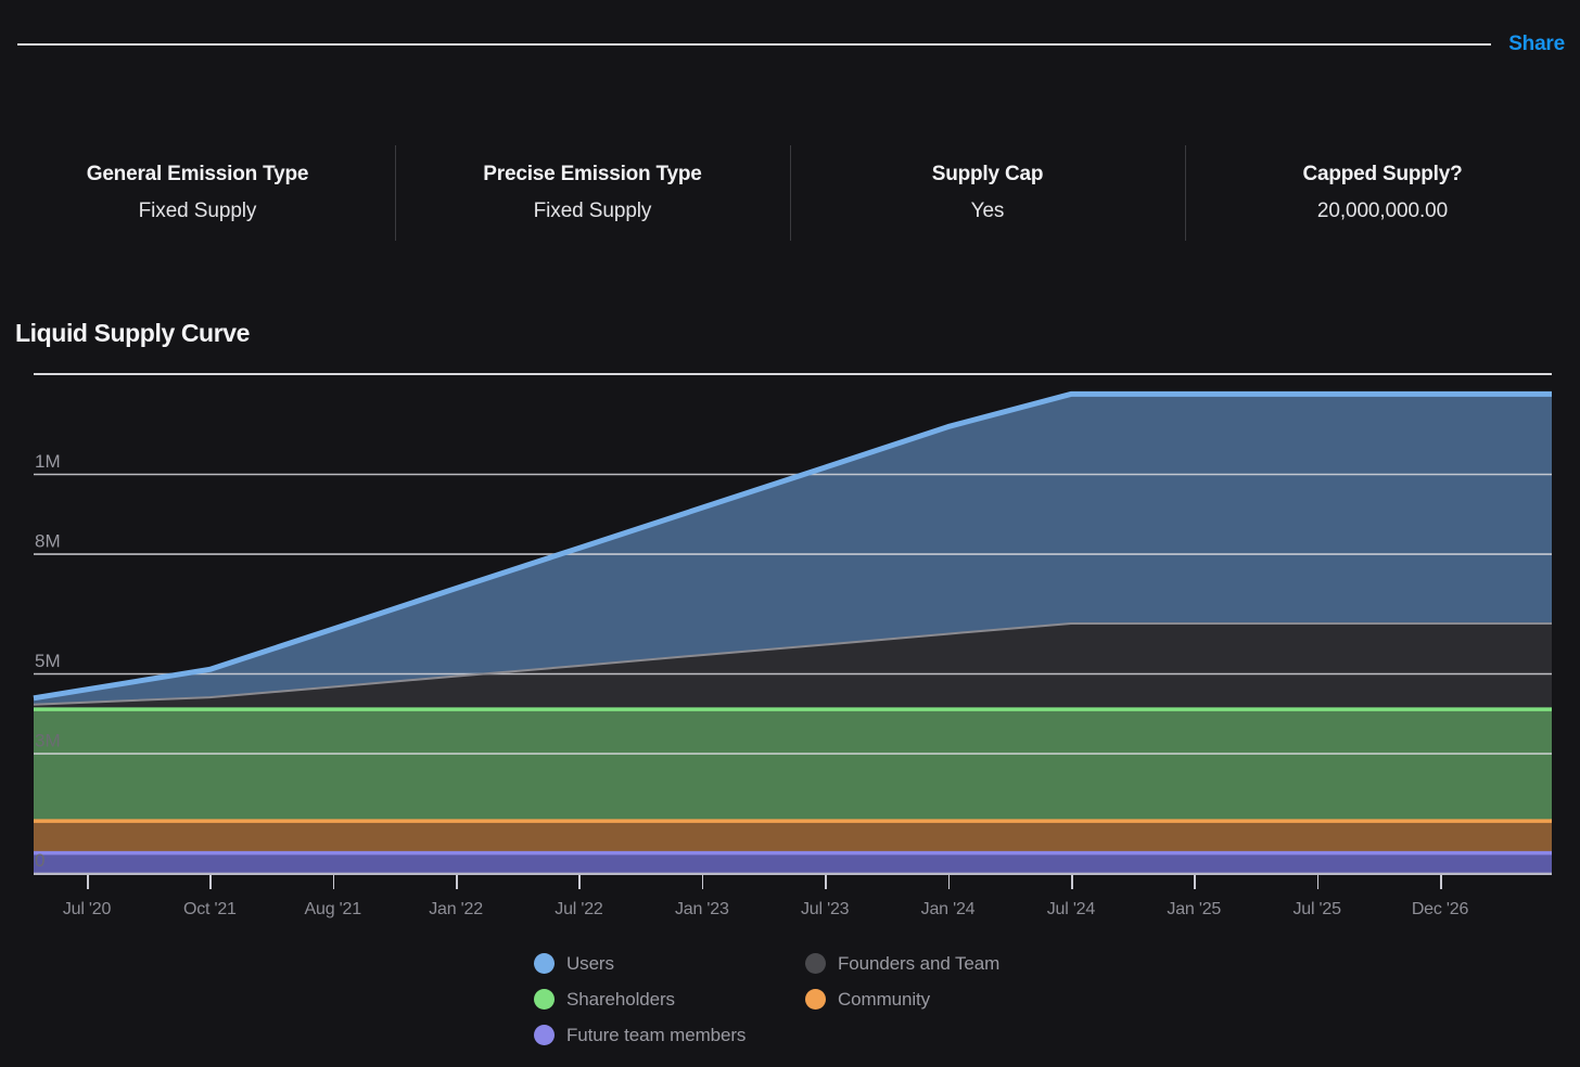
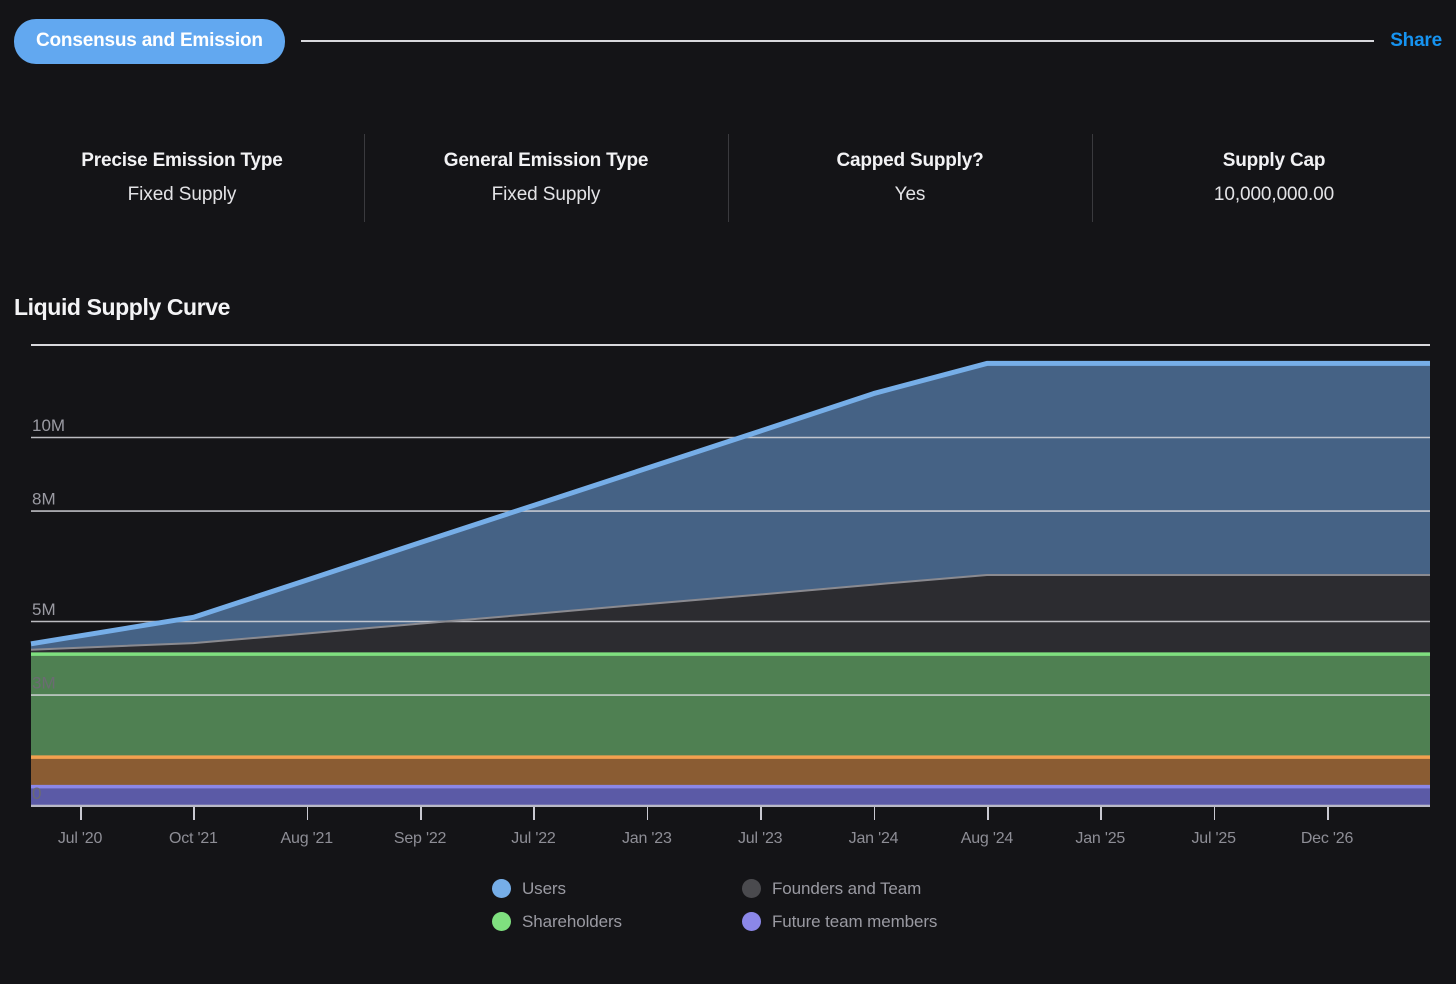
+ Consensus and Emission
  Share
- General Emission Type
+ Precise Emission Type
  Fixed Supply
- Precise Emission Type
+ General Emission Type
  Fixed Supply
- Supply Cap
+ Capped Supply?
  Yes
- Capped Supply?
+ Supply Cap
- 20,000,000.00
+ 10,000,000.00
  Liquid Supply Curve
  0
  3M
  5M
  8M
- 1M
+ 10M
  Jul '20
  Oct '21
  Aug '21
- Jan '22
+ Sep '22
  Jul '22
  Jan '23
  Jul '23
  Jan '24
- Jul '24
+ Aug '24
  Jan '25
  Jul '25
  Dec '26
  Users
  Founders and Team
  Shareholders
- Community
  Future team members
